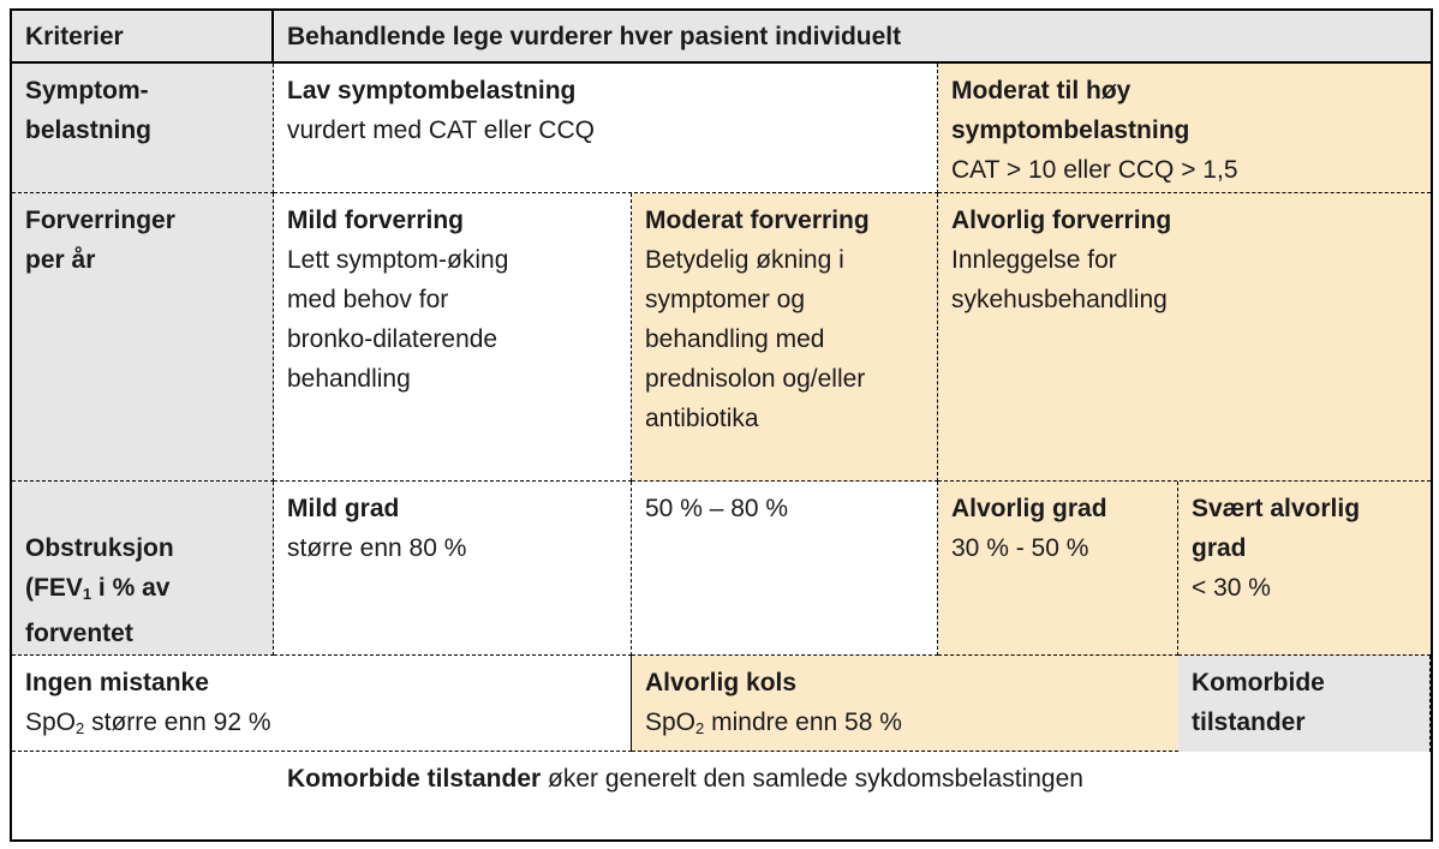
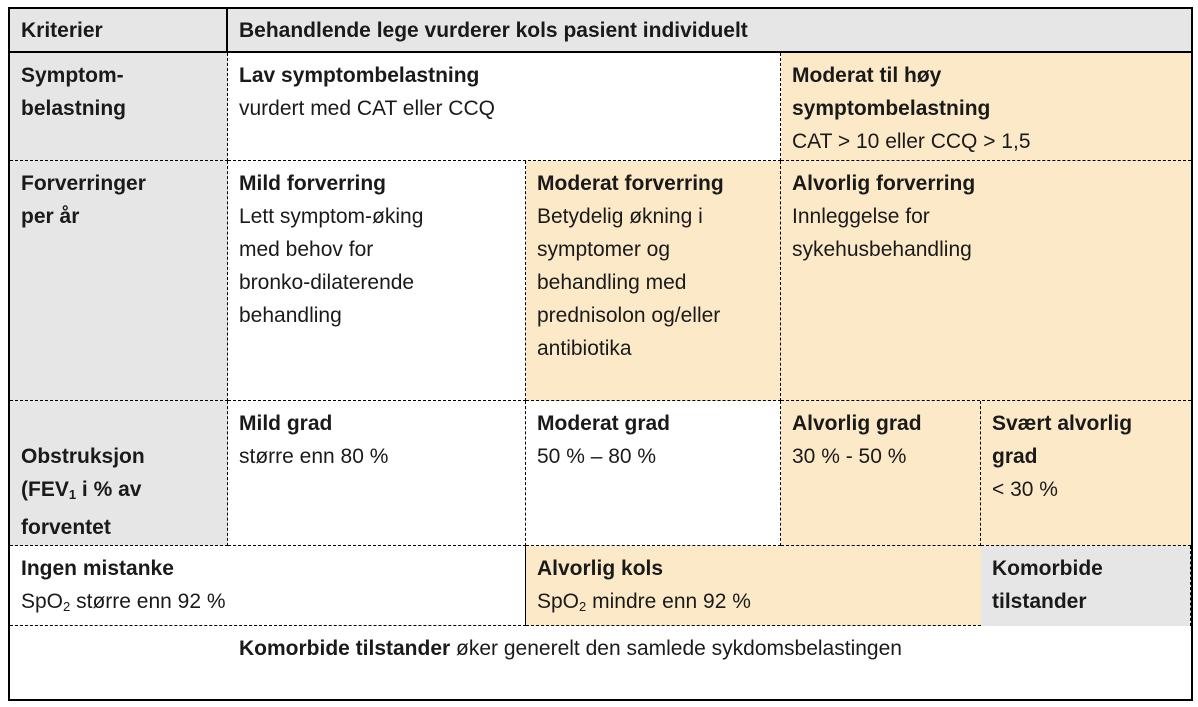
  Kriterier
- Behandlende lege vurderer hver pasient individuelt
+ Behandlende lege vurderer kols pasient individuelt
  Symptom-
  belastning
  Lav symptombelastning
  vurdert med CAT eller CCQ
  Moderat til høy
  symptombelastning
  CAT > 10 eller CCQ > 1,5
  Forverringer
  per år
  Mild forverring
  Lett symptom-øking
  med behov for
  bronko-dilaterende
  behandling
  Moderat forverring
  Betydelig økning i
  symptomer og
  behandling med
  prednisolon og/eller
  antibiotika
  Alvorlig forverring
  Innleggelse for
  sykehusbehandling
  Obstruksjon
  (FEV1 i % av
  forventet
  Mild grad
  større enn 80 %
+ Moderat grad
  50 % – 80 %
  Alvorlig grad
  30 % - 50 %
  Svært alvorlig
  grad
  < 30 %
  Ingen mistanke
  SpO2 større enn 92 %
  Alvorlig kols
- SpO2 mindre enn 58 %
+ SpO2 mindre enn 92 %
  Komorbide
  tilstander
  Komorbide tilstander øker generelt den samlede sykdomsbelastingen
